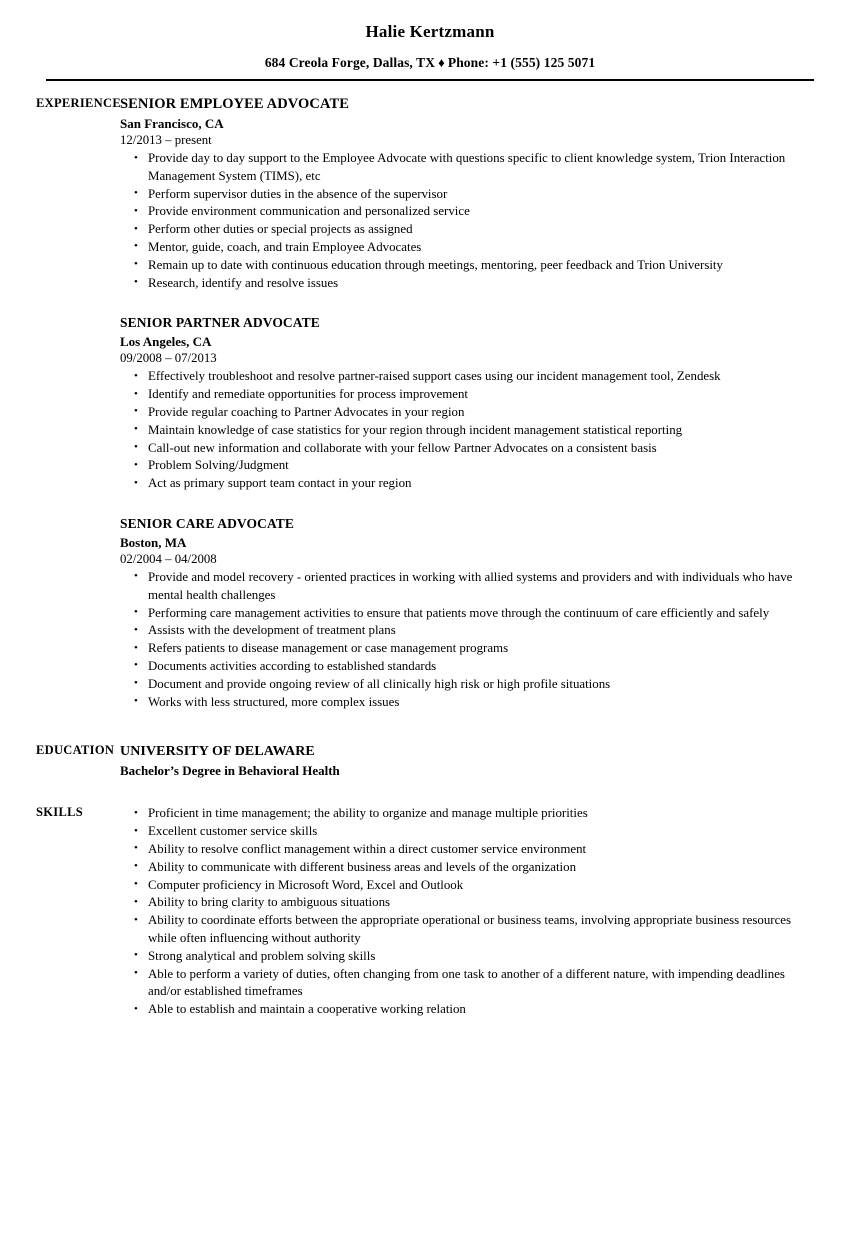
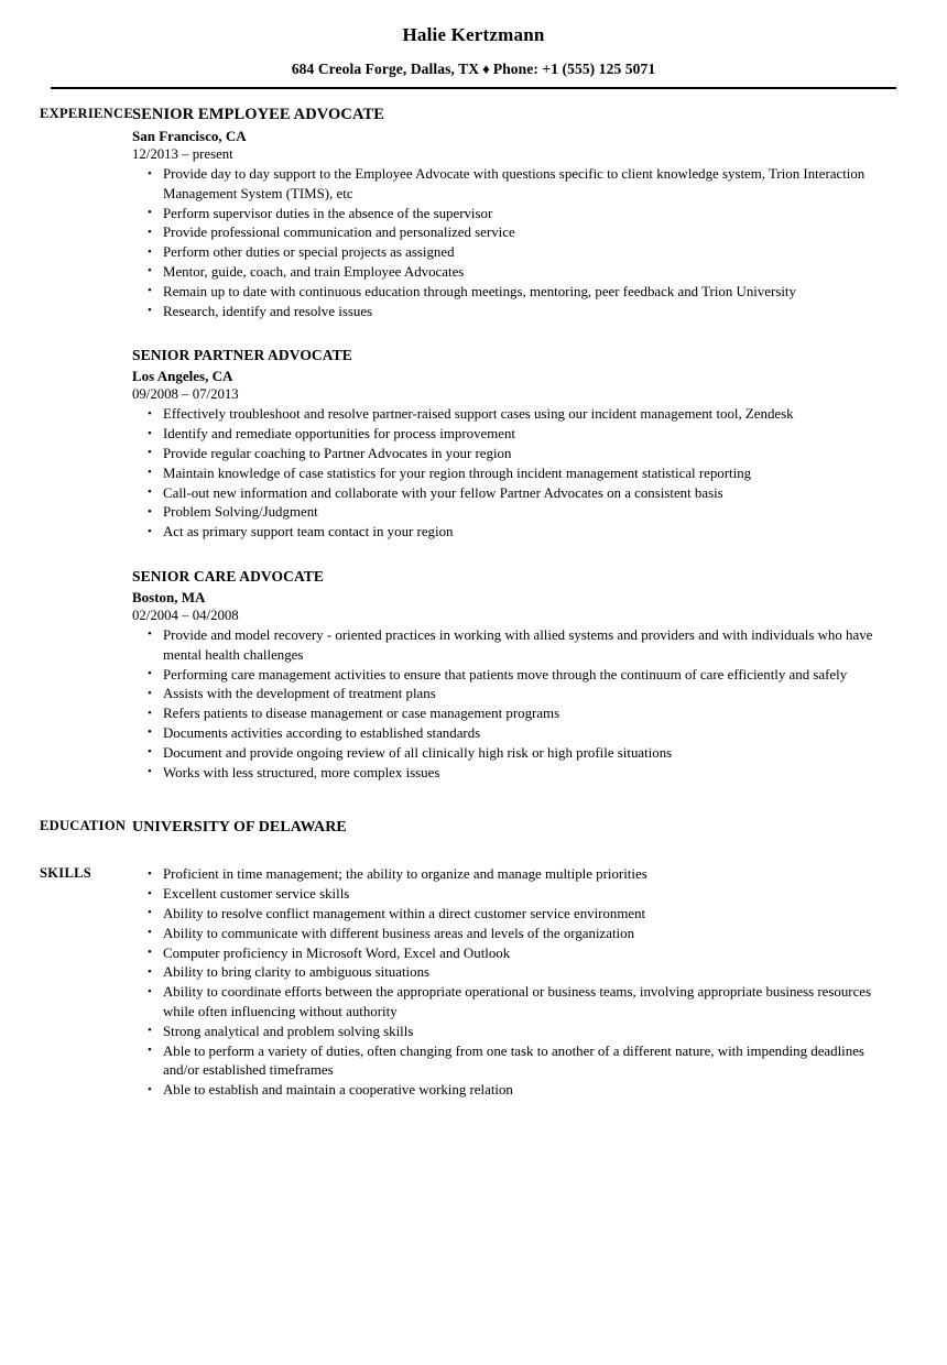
  Halie Kertzmann
  684 Creola Forge, Dallas, TX ♦ Phone: +1 (555) 125 5071
  EXPERIENCE
  SENIOR EMPLOYEE ADVOCATE
  San Francisco, CA
  12/2013 – present
  Provide day to day support to the Employee Advocate with questions specific to client knowledge system, Trion Interaction Management System (TIMS), etc
  Perform supervisor duties in the absence of the supervisor
- Provide environment communication and personalized service
+ Provide professional communication and personalized service
  Perform other duties or special projects as assigned
  Mentor, guide, coach, and train Employee Advocates
  Remain up to date with continuous education through meetings, mentoring, peer feedback and Trion University
  Research, identify and resolve issues
  SENIOR PARTNER ADVOCATE
  Los Angeles, CA
  09/2008 – 07/2013
  Effectively troubleshoot and resolve partner-raised support cases using our incident management tool, Zendesk
  Identify and remediate opportunities for process improvement
  Provide regular coaching to Partner Advocates in your region
  Maintain knowledge of case statistics for your region through incident management statistical reporting
  Call-out new information and collaborate with your fellow Partner Advocates on a consistent basis
  Problem Solving/Judgment
  Act as primary support team contact in your region
  SENIOR CARE ADVOCATE
  Boston, MA
  02/2004 – 04/2008
  Provide and model recovery - oriented practices in working with allied systems and providers and with individuals who have mental health challenges
  Performing care management activities to ensure that patients move through the continuum of care efficiently and safely
  Assists with the development of treatment plans
  Refers patients to disease management or case management programs
  Documents activities according to established standards
  Document and provide ongoing review of all clinically high risk or high profile situations
  Works with less structured, more complex issues
  EDUCATION
  UNIVERSITY OF DELAWARE
- Bachelor’s Degree in Behavioral Health
  SKILLS
  Proficient in time management; the ability to organize and manage multiple priorities
  Excellent customer service skills
  Ability to resolve conflict management within a direct customer service environment
  Ability to communicate with different business areas and levels of the organization
  Computer proficiency in Microsoft Word, Excel and Outlook
  Ability to bring clarity to ambiguous situations
  Ability to coordinate efforts between the appropriate operational or business teams, involving appropriate business resources while often influencing without authority
  Strong analytical and problem solving skills
  Able to perform a variety of duties, often changing from one task to another of a different nature, with impending deadlines and/or established timeframes
  Able to establish and maintain a cooperative working relation
